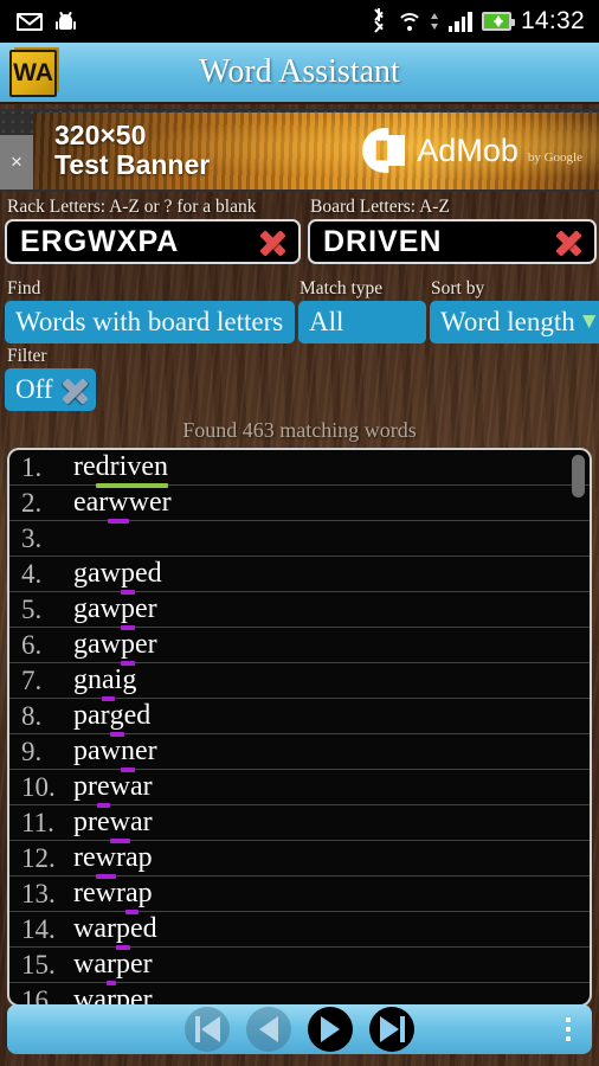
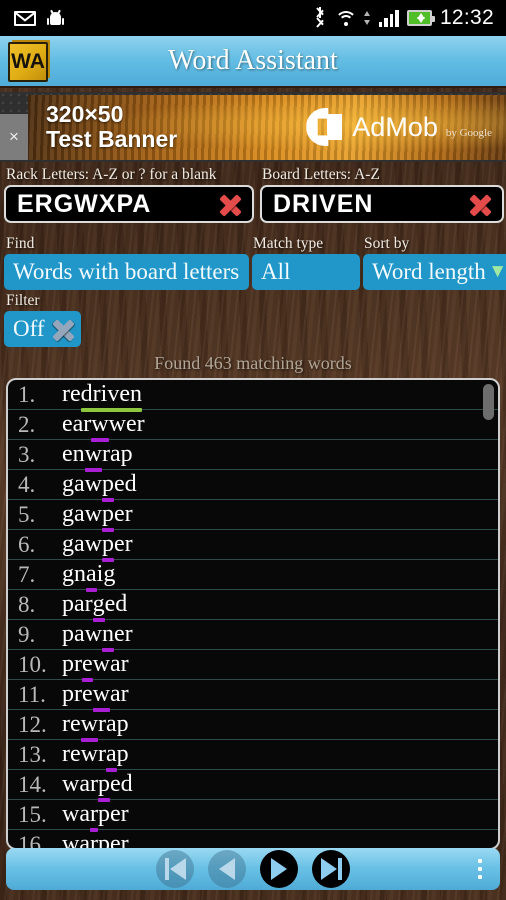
- 14:32
+ 12:32
  WA
  Word Assistant
  ×
  320×50
  Test Banner
  AdMob
  by Google
  Rack Letters: A-Z or ? for a blank
  ERGWXPA
  Board Letters: A-Z
  DRIVEN
  Find
  Words with board letters
  Match type
  All
  Sort by
  Word length
  ▼
  Filter
  Off
  Found 463 matching words
  1.
  redriven
  2.
  earwwer
  3.
+ enwrap
  4.
  gawped
  5.
  gawper
  6.
  gawper
  7.
  gnaig
  8.
  parged
  9.
  pawner
  10.
  prewar
  11.
  prewar
  12.
  rewrap
  13.
  rewrap
  14.
  warped
  15.
  warper
  16.
  warper
